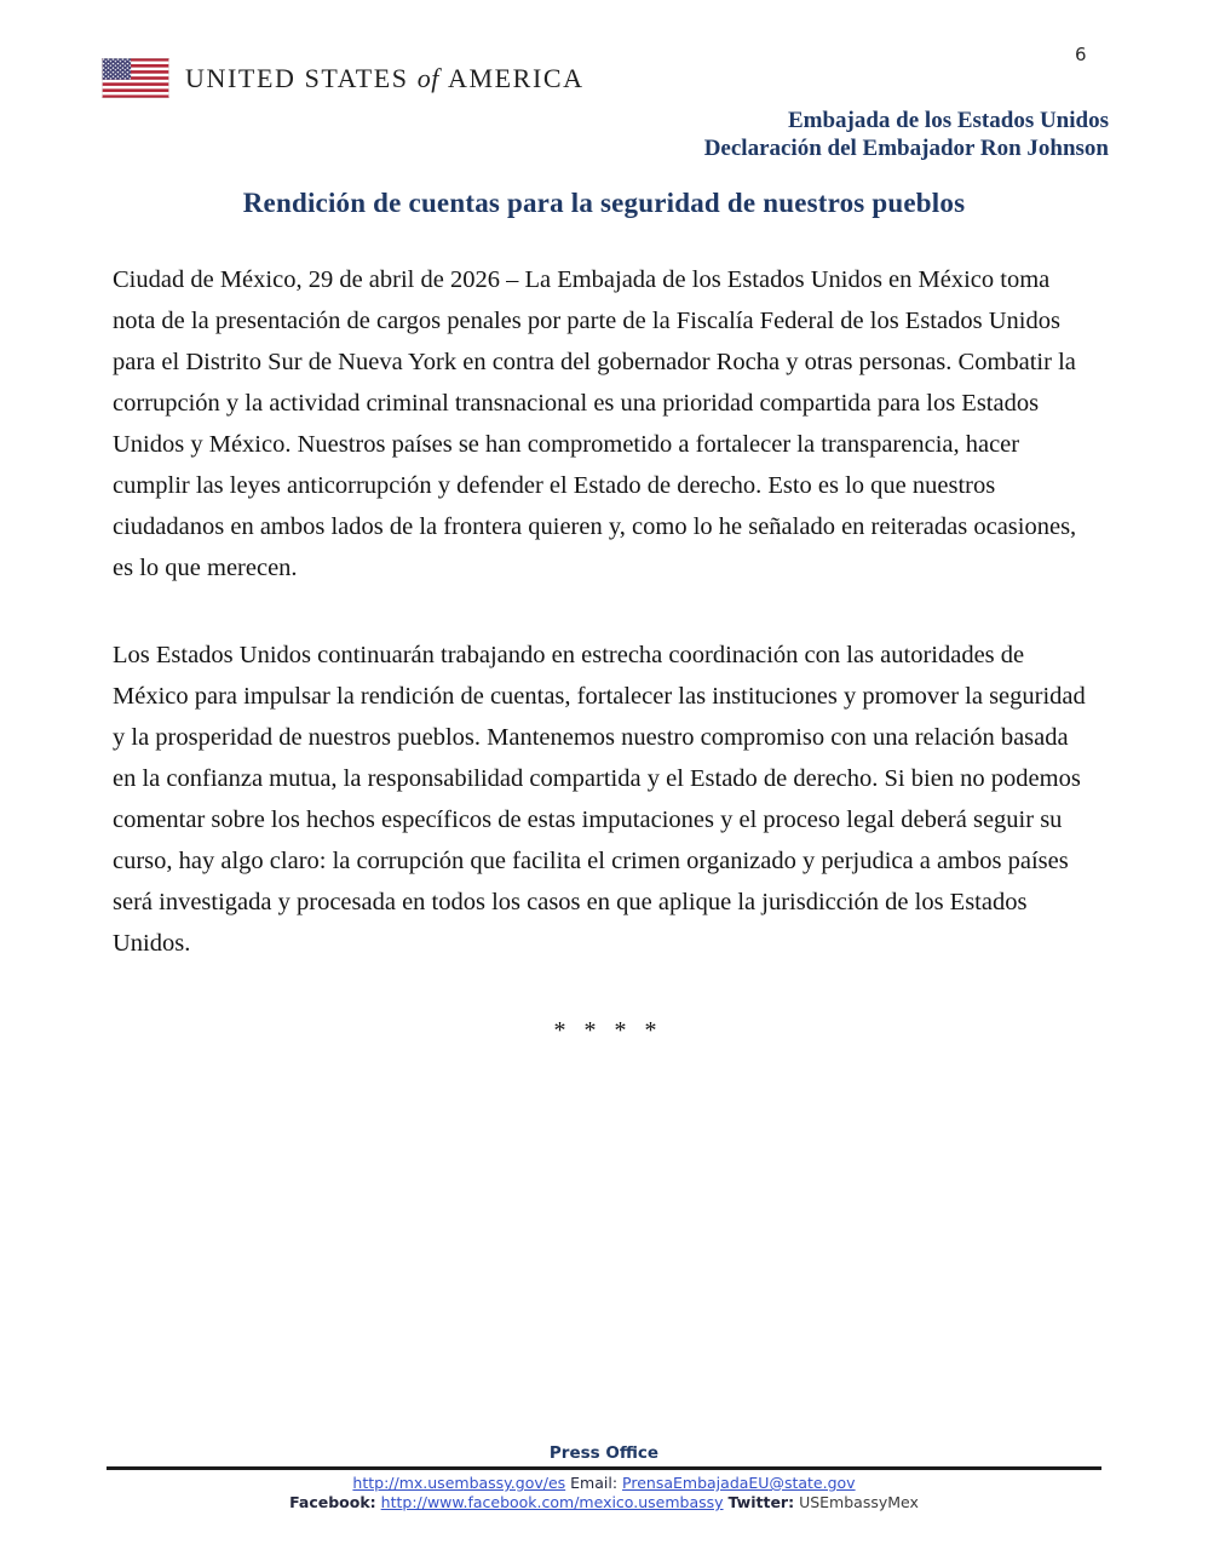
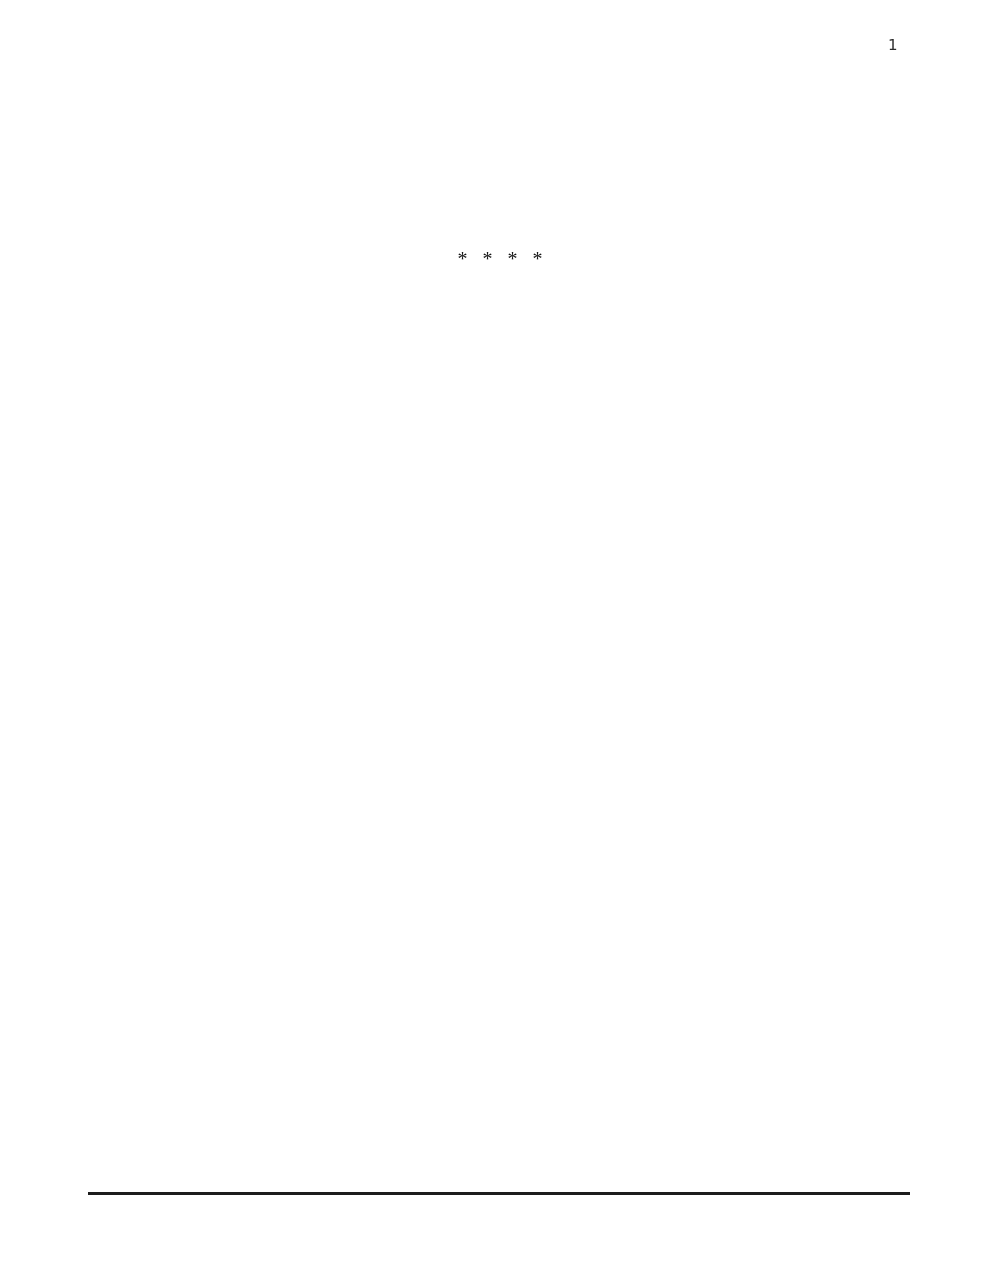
- 6
+ 1
- UNITED STATES of AMERICA
- Embajada de los Estados Unidos
- Declaración del Embajador Ron Johnson
- Rendición de cuentas para la seguridad de nuestros pueblos
- Ciudad de México, 29 de abril de 2026 – La Embajada de los Estados Unidos en México toma nota de la presentación de cargos penales por parte de la Fiscalía Federal de los Estados Unidos para el Distrito Sur de Nueva York en contra del gobernador Rocha y otras personas. Combatir la corrupción y la actividad criminal transnacional es una prioridad compartida para los Estados Unidos y México. Nuestros países se han comprometido a fortalecer la transparencia, hacer cumplir las leyes anticorrupción y defender el Estado de derecho. Esto es lo que nuestros ciudadanos en ambos lados de la frontera quieren y, como lo he señalado en reiteradas ocasiones, es lo que merecen.
- Los Estados Unidos continuarán trabajando en estrecha coordinación con las autoridades de México para impulsar la rendición de cuentas, fortalecer las instituciones y promover la seguridad y la prosperidad de nuestros pueblos. Mantenemos nuestro compromiso con una relación basada en la confianza mutua, la responsabilidad compartida y el Estado de derecho. Si bien no podemos comentar sobre los hechos específicos de estas imputaciones y el proceso legal deberá seguir su curso, hay algo claro: la corrupción que facilita el crimen organizado y perjudica a ambos países será investigada y procesada en todos los casos en que aplique la jurisdicción de los Estados Unidos.
  * * * *
- Press Office
- http://mx.usembassy.gov/es Email: PrensaEmbajadaEU@state.gov
- Facebook: http://www.facebook.com/mexico.usembassy Twitter: USEmbassyMex
